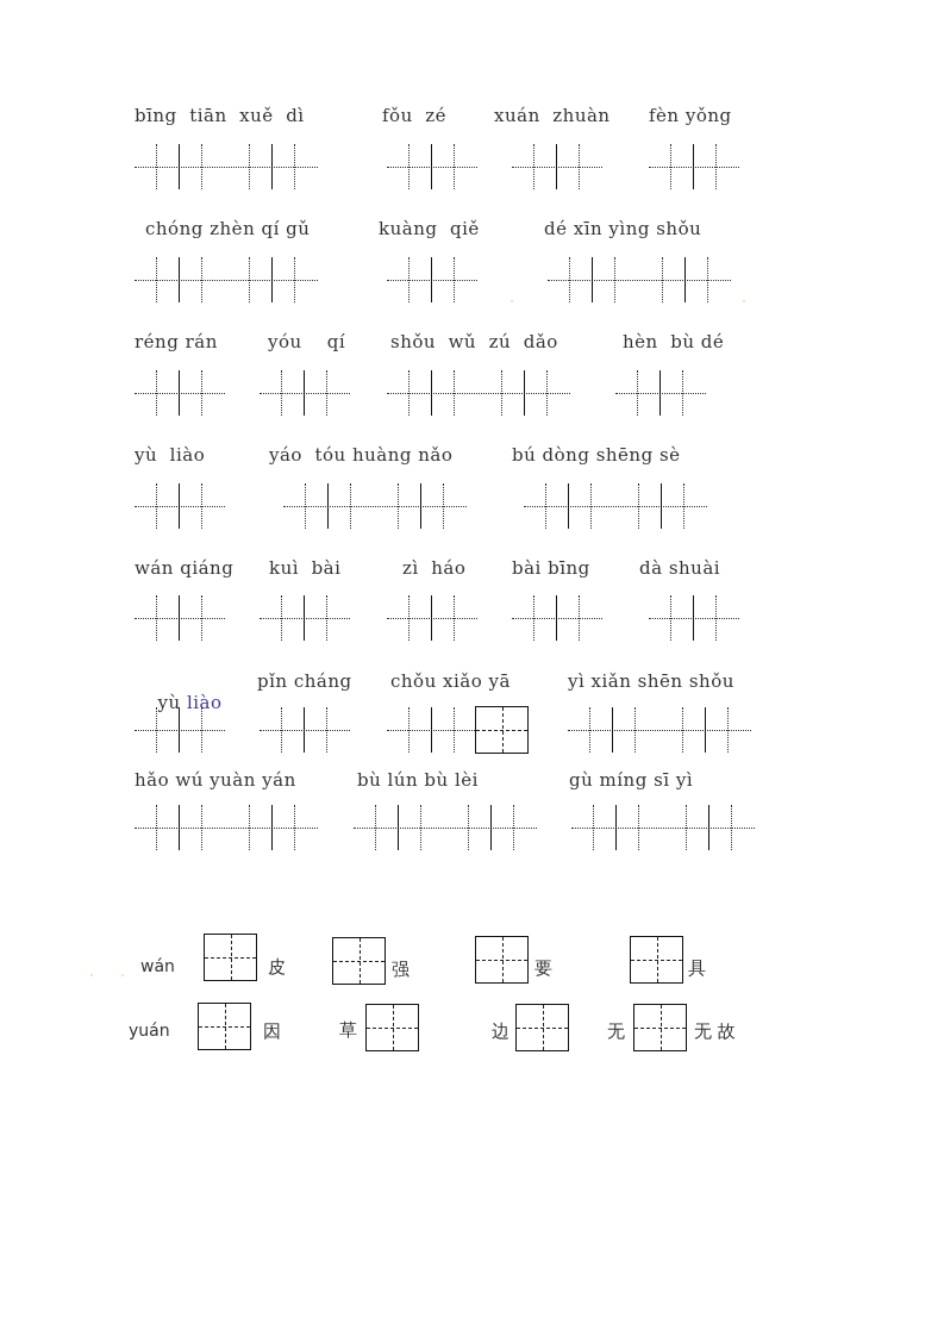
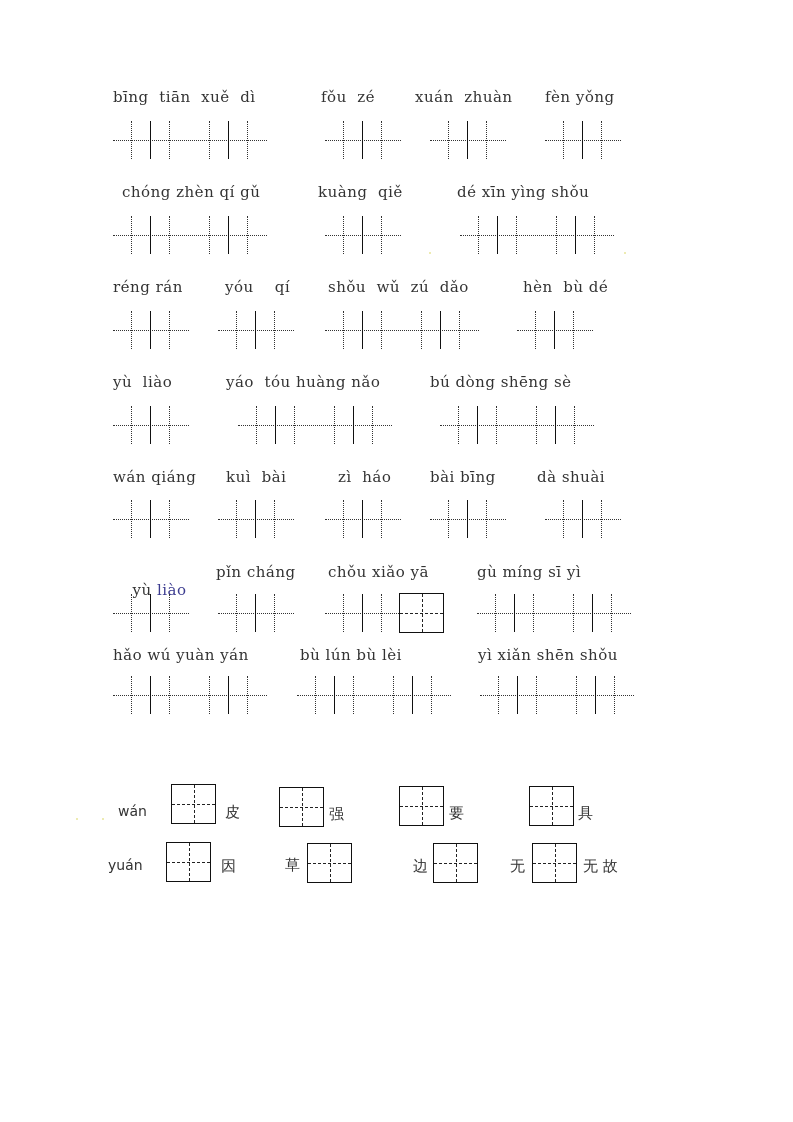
  bīng tiān xuě dì
  fǒu zé
  xuán zhuàn
  fèn yǒng
  chóng zhèn qí gǔ
  kuàng qiě
  dé xīn yìng shǒu
  réng rán
  yóu qí
  shǒu wǔ zú dǎo
  hèn bù dé
  yù liào
  yáo tóu huàng nǎo
  bú dòng shēng sè
  wán qiáng
  kuì bài
  zì háo
  bài bīng
  dà shuài
  yù liào
  pǐn cháng
  chǒu xiǎo yā
- yì xiǎn shēn shǒu
+ gù míng sī yì
  hǎo wú yuàn yán
  bù lún bù lèi
- gù míng sī yì
+ yì xiǎn shēn shǒu
  wán
  皮
  强
  要
  具
  yuán
  因
  草
  边
  无
  无 故
